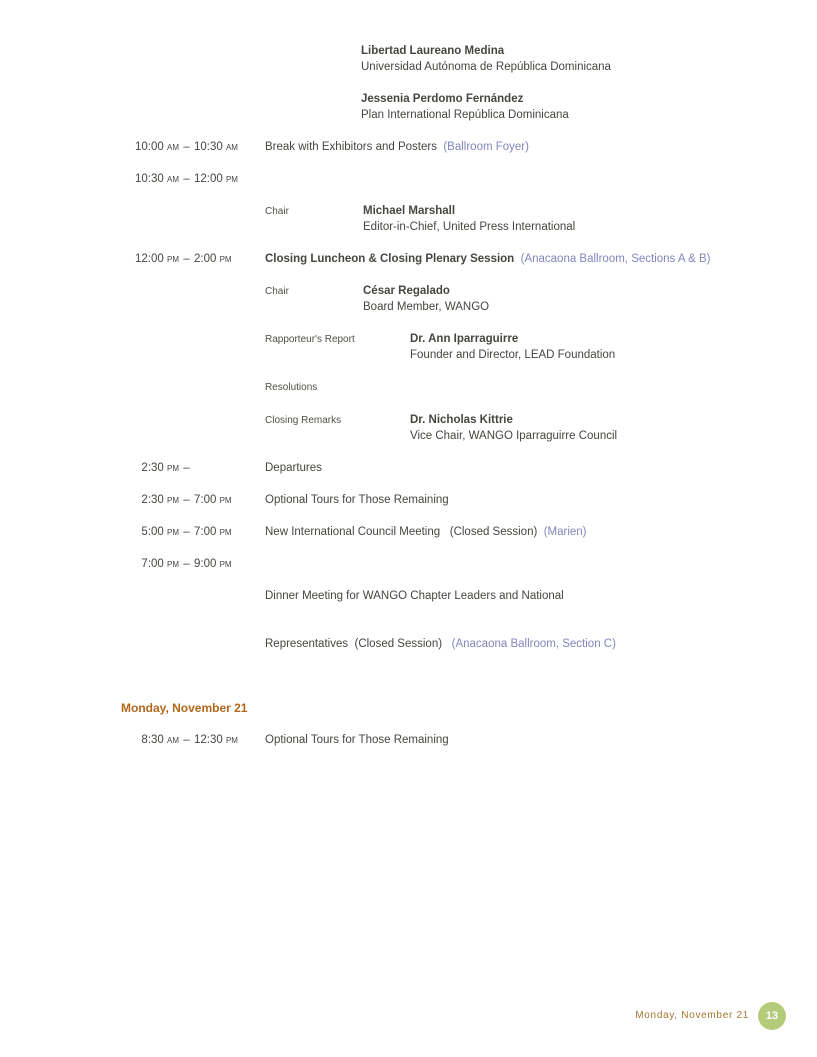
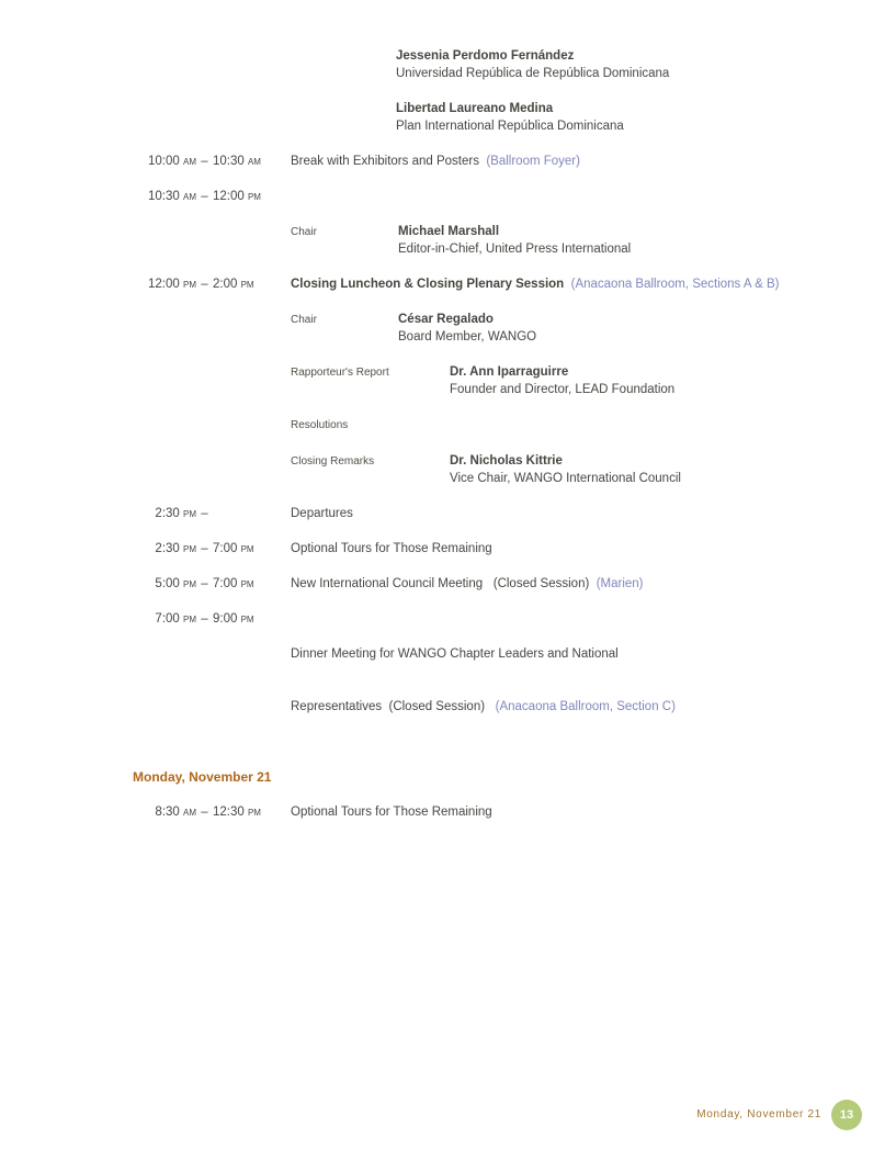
- Libertad Laureano Medina
+ Jessenia Perdomo Fernández
- Universidad Autónoma de República Dominicana
+ Universidad República de República Dominicana
- Jessenia Perdomo Fernández
+ Libertad Laureano Medina
  Plan International República Dominicana
  10:00 am
  –
  10:30 am
  Break with Exhibitors and Posters (Ballroom Foyer)
  10:30 am
  –
  12:00 pm
  Chair
  Michael Marshall
  Editor-in-Chief, United Press International
  12:00 pm
  –
  2:00 pm
  Closing Luncheon & Closing Plenary Session (Anacaona Ballroom, Sections A & B)
  Chair
  César Regalado
  Board Member, WANGO
  Rapporteur's Report
  Dr. Ann Iparraguirre
  Founder and Director, LEAD Foundation
  Resolutions
  Closing Remarks
  Dr. Nicholas Kittrie
- Vice Chair, WANGO Iparraguirre Council
+ Vice Chair, WANGO International Council
  2:30 pm
  –
  Departures
  2:30 pm
  –
  7:00 pm
  Optional Tours for Those Remaining
  5:00 pm
  –
  7:00 pm
  New International Council Meeting (Closed Session) (Marien)
  7:00 pm
  –
  9:00 pm
  Dinner Meeting for WANGO Chapter Leaders and National
  Representatives (Closed Session) (Anacaona Ballroom, Section C)
  Monday, November 21
  8:30 am
  –
  12:30 pm
  Optional Tours for Those Remaining
  Monday, November 21
  13
